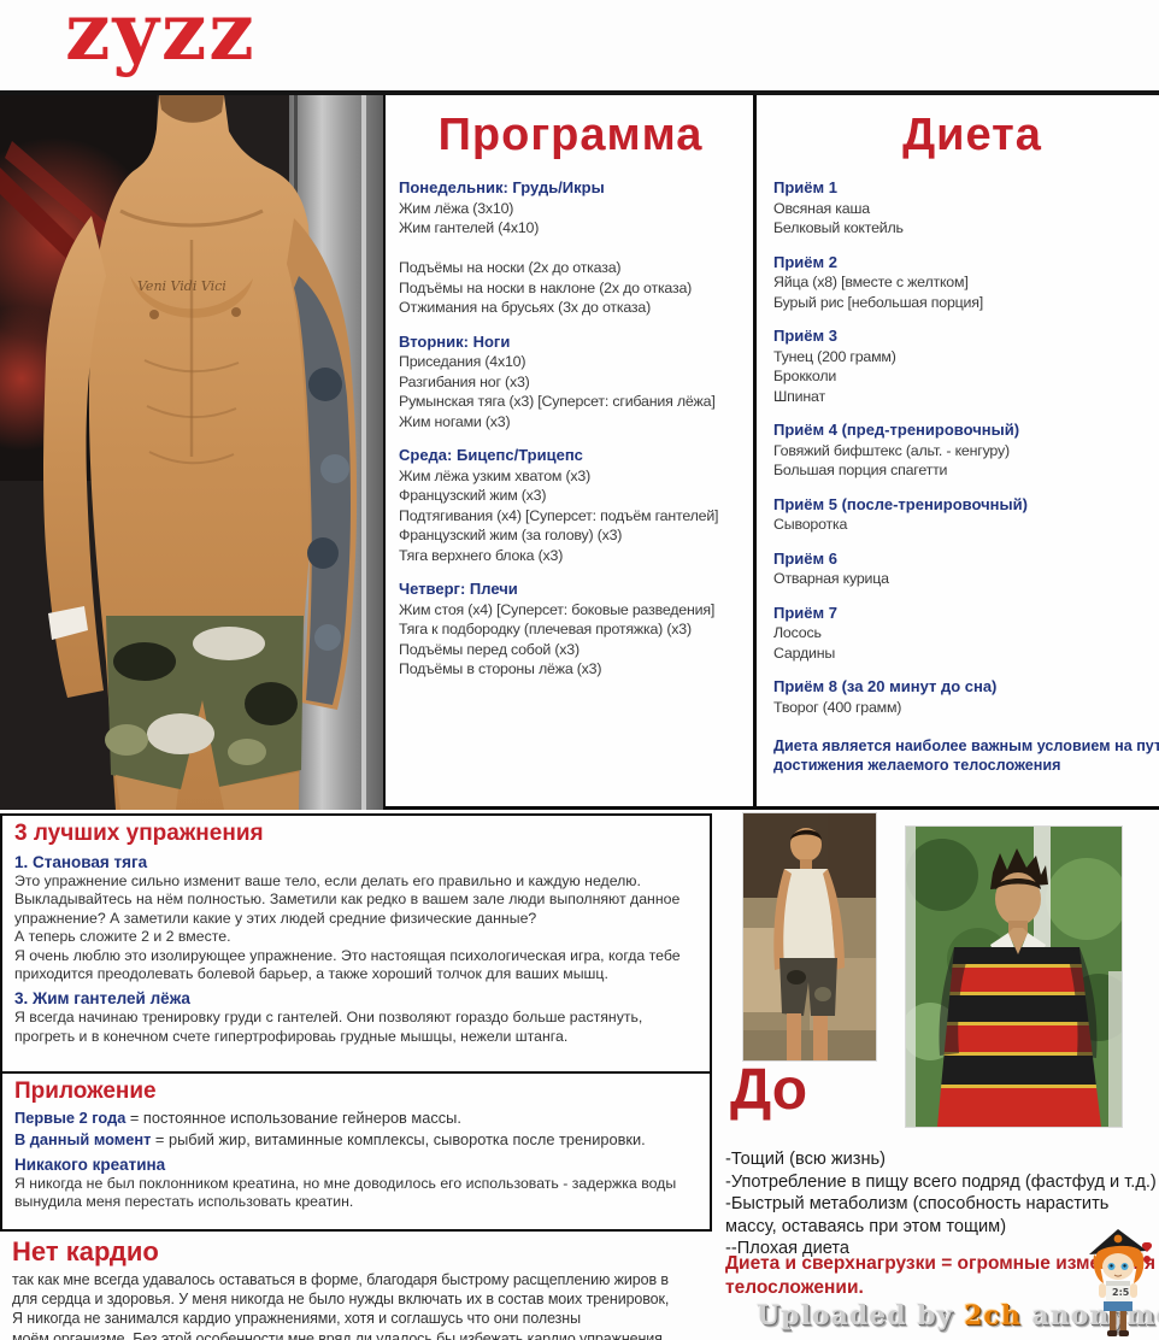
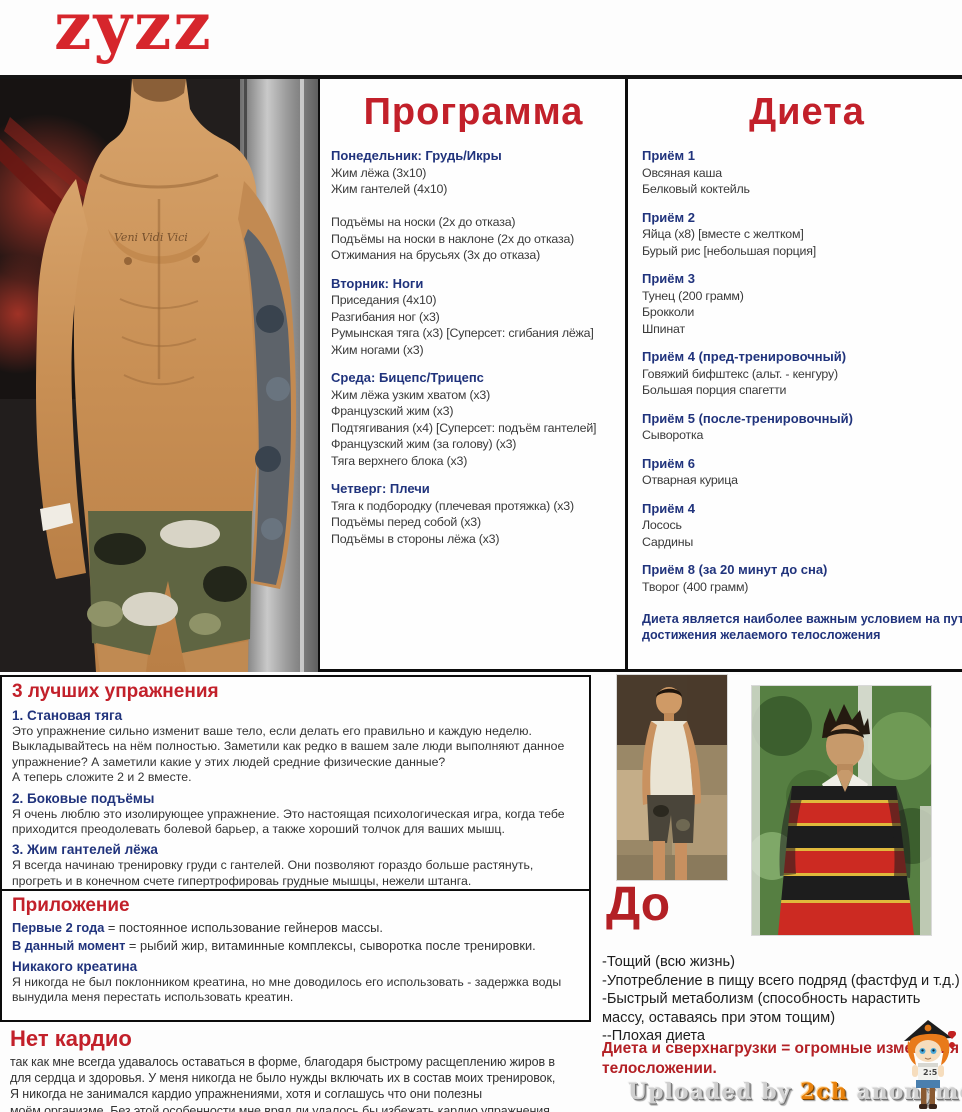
  zyzz
  Veni Vidi Vici
  Программа
  Понедельник: Грудь/Икры
  Жим лёжа (3х10)
  Жим гантелей (4х10)
  Подъёмы на носки (2х до отказа)
  Подъёмы на носки в наклоне (2х до отказа)
  Отжимания на брусьях (3х до отказа)
  Вторник: Ноги
  Приседания (4х10)
  Разгибания ног (х3)
  Румынская тяга (х3) [Суперсет: сгибания лёжа]
  Жим ногами (х3)
  Среда: Бицепс/Трицепс
  Жим лёжа узким хватом (х3)
  Французский жим (х3)
  Подтягивания (х4) [Суперсет: подъём гантелей]
  Французский жим (за голову) (х3)
  Тяга верхнего блока (х3)
  Четверг: Плечи
- Жим стоя (х4) [Суперсет: боковые разведения]
  Тяга к подбородку (плечевая протяжка) (х3)
  Подъёмы перед собой (х3)
  Подъёмы в стороны лёжа (х3)
  Диета
  Приём 1
  Овсяная каша
  Белковый коктейль
  Приём 2
  Яйца (х8) [вместе с желтком]
  Бурый рис [небольшая порция]
  Приём 3
  Тунец (200 грамм)
  Брокколи
  Шпинат
  Приём 4 (пред-тренировочный)
  Говяжий бифштекс (альт. - кенгуру)
  Большая порция спагетти
  Приём 5 (после-тренировочный)
  Сыворотка
  Приём 6
  Отварная курица
- Приём 7
+ Приём 4
  Лосось
  Сардины
  Приём 8 (за 20 минут до сна)
  Творог (400 грамм)
  Диета является наиболее важным условием на пут достижения желаемого телосложения
  3 лучших упражнения
  1. Становая тяга
  Это упражнение сильно изменит ваше тело, если делать его правильно и каждую неделю. Выкладывайтесь на нём полностью. Заметили как редко в вашем зале люди выполняют данное упражнение? А заметили какие у этих людей средние физические данные?
  А теперь сложите 2 и 2 вместе.
+ 2. Боковые подъёмы
  Я очень люблю это изолирующее упражнение. Это настоящая психологическая игра, когда тебе приходится преодолевать болевой барьер, а также хороший толчок для ваших мышц.
  3. Жим гантелей лёжа
  Я всегда начинаю тренировку груди с гантелей. Они позволяют гораздо больше растянуть, прогреть и в конечном счете гипертрофироваь грудные мышцы, нежели штанга.
  Приложение
  Первые 2 года = постоянное использование гейнеров массы.
  В данный момент = рыбий жир, витаминные комплексы, сыворотка после тренировки.
  Никакого креатина
  Я никогда не был поклонником креатина, но мне доводилось его использовать - задержка воды вынудила меня перестать использовать креатин.
  Нет кардио
  так как мне всегда удавалось оставаться в форме, благодаря быстрому расщеплению жиров в
  для сердца и здоровья. У меня никогда не было нужды включать их в состав моих тренировок,
  Я никогда не занимался кардио упражнениями, хотя и соглашусь что они полезны
  моём организме. Без этой особенности мне вряд ли удалось бы избежать кардио упражнения.
  До
  -Тощий (всю жизнь)
  -Употребление в пищу всего подряд (фастфуд и т.д.)
  -Быстрый метаболизм (способность нарастить массу, оставаясь при этом тощим)
  --Плохая диета
  Диета и сверхнагрузки = огромные измя телосложении.
  2:5
  Uploaded by 2ch anonym
